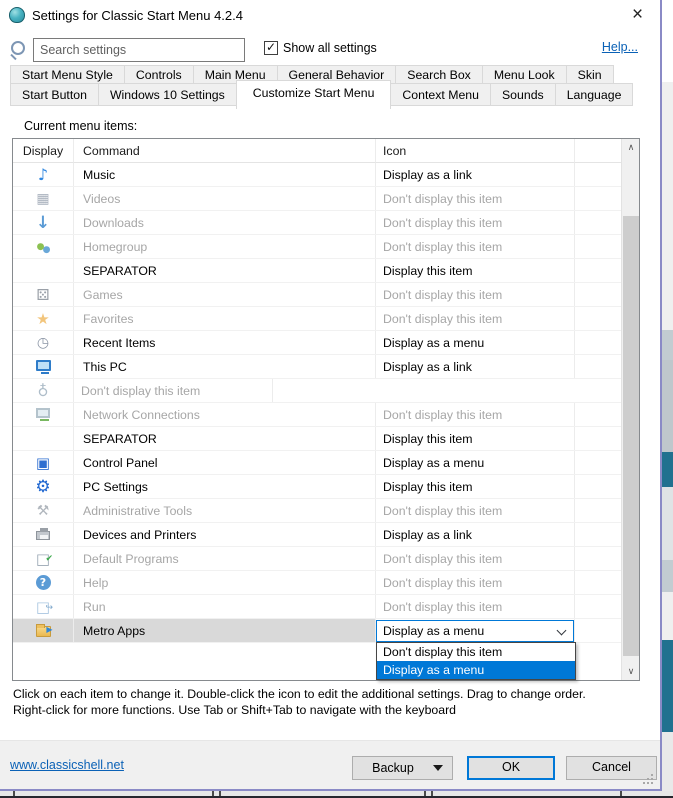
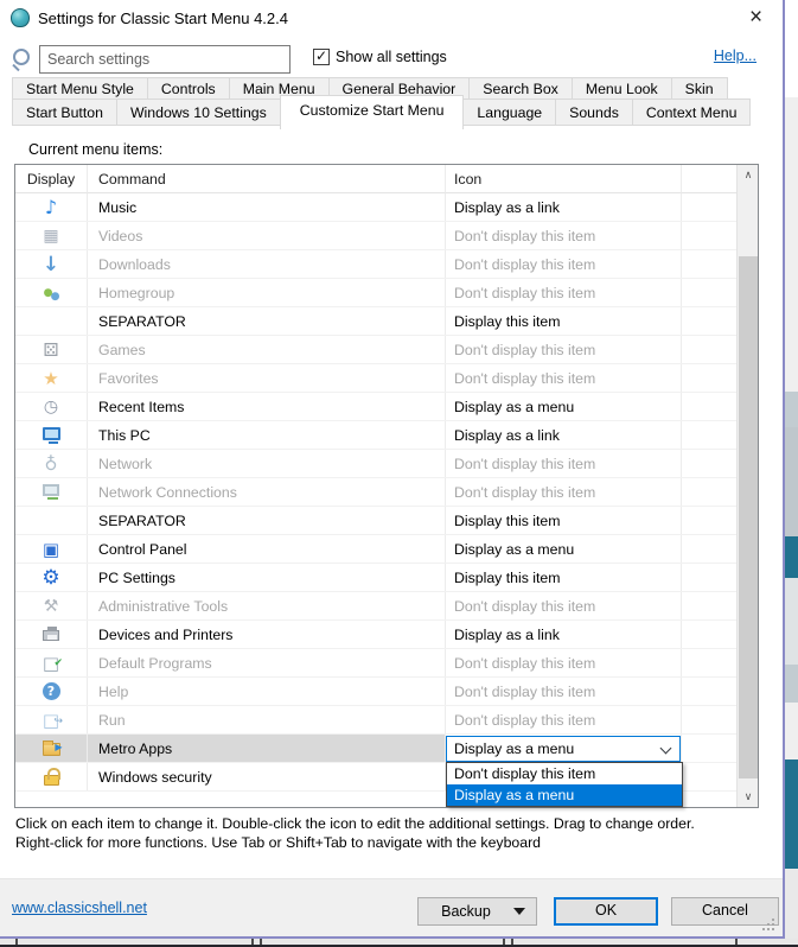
  Settings for Classic Start Menu 4.2.4
  ×
  Search settings
  Show all settings
  Help...
  Start Menu Style
  Controls
  Main Menu
  General Behavior
  Search Box
  Menu Look
  Skin
  Start Button
  Windows 10 Settings
  Customize Start Menu
- Context Menu
+ Language
  Sounds
- Language
+ Context Menu
  Current menu items:
  Display
  Command
  Icon
  Music
  Display as a link
  Videos
  Don't display this item
  Downloads
  Don't display this item
  Homegroup
  Don't display this item
  SEPARATOR
  Display this item
  Games
  Don't display this item
  Favorites
  Don't display this item
  Recent Items
  Display as a menu
  This PC
  Display as a link
+ Network
  Don't display this item
  Network Connections
  Don't display this item
  SEPARATOR
  Display this item
  Control Panel
  Display as a menu
  PC Settings
  Display this item
  Administrative Tools
  Don't display this item
  Devices and Printers
  Display as a link
  Default Programs
  Don't display this item
  Help
  Don't display this item
  Run
  Don't display this item
  Metro Apps
  Display as a menu
  Don't display this item
  Display as a menu
+ Windows security
  ∧
  ∨
  Click on each item to change it. Double-click the icon to edit the additional settings. Drag to change order.
  Right-click for more functions. Use Tab or Shift+Tab to navigate with the keyboard
  www.classicshell.net
  Backup
  OK
  Cancel
